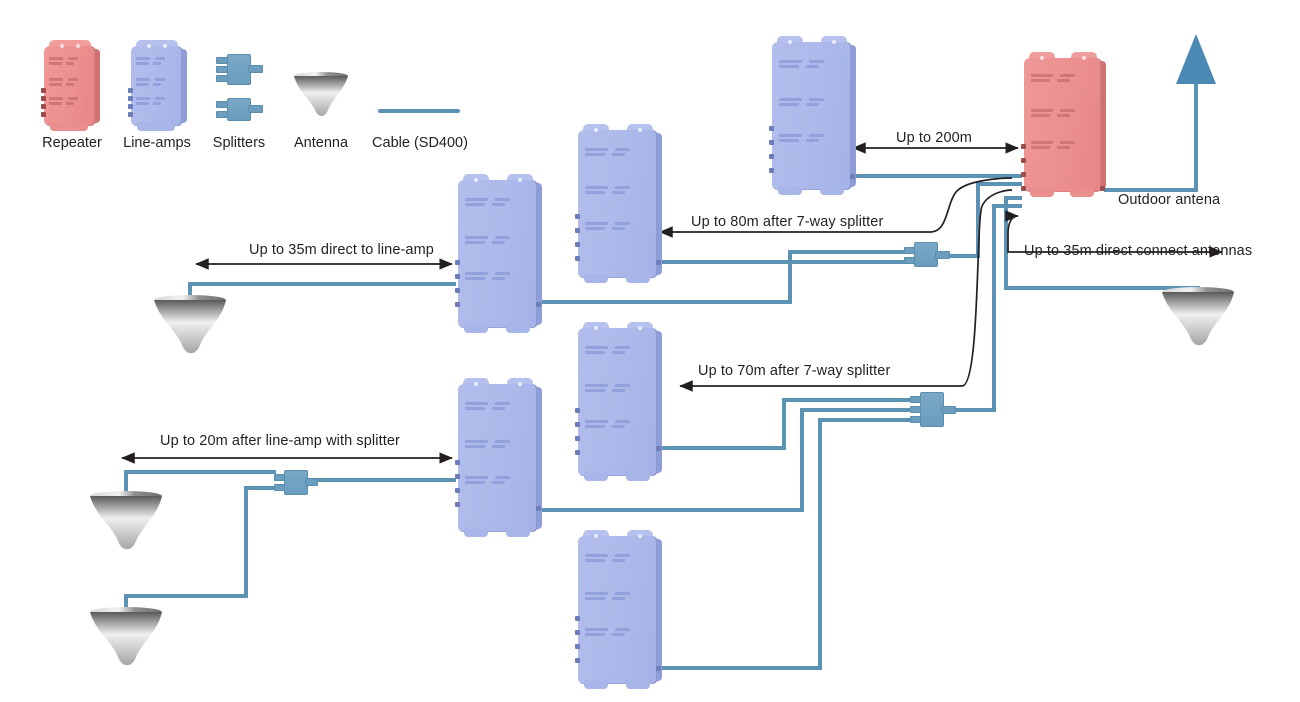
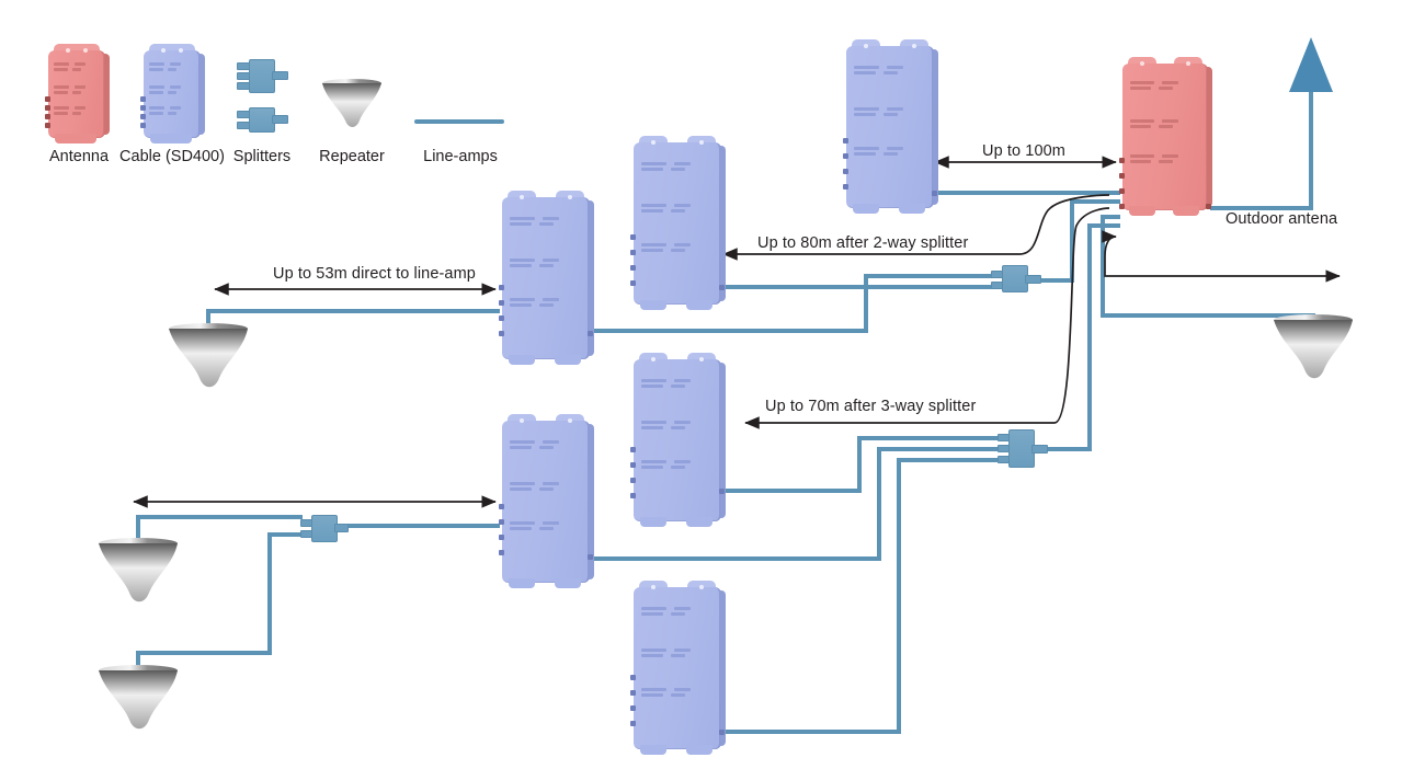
- Repeater
+ Antenna
- Line-amps
+ Cable (SD400)
  Splitters
- Antenna
+ Repeater
- Cable (SD400)
+ Line-amps
- Up to 200m
+ Up to 100m
- Up to 80m after 7-way splitter
+ Up to 80m after 2-way splitter
- Up to 70m after 7-way splitter
+ Up to 70m after 3-way splitter
- Up to 35m direct to line-amp
+ Up to 53m direct to line-amp
- Up to 20m after line-amp with splitter
- Up to 35m direct connect antennas
  Outdoor antena
